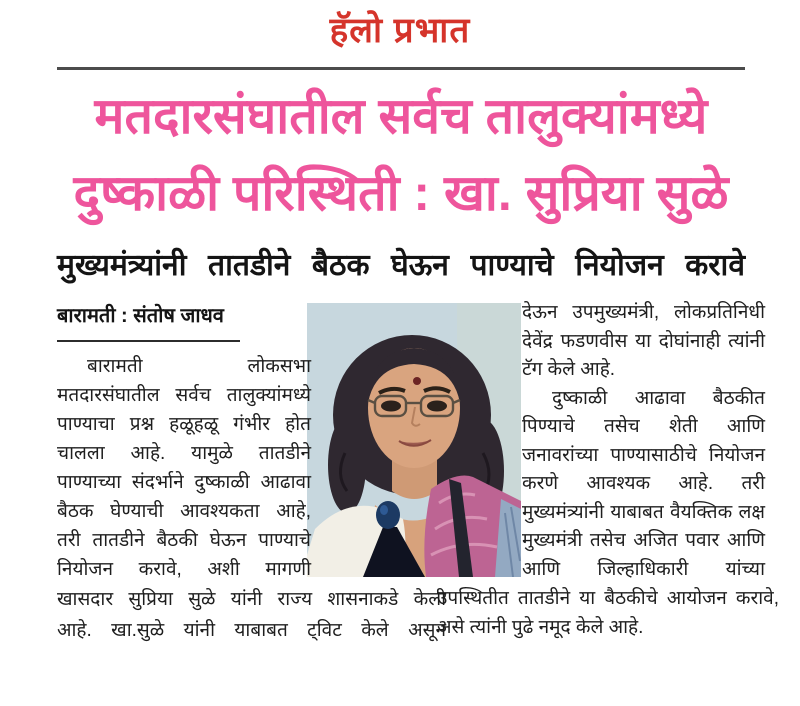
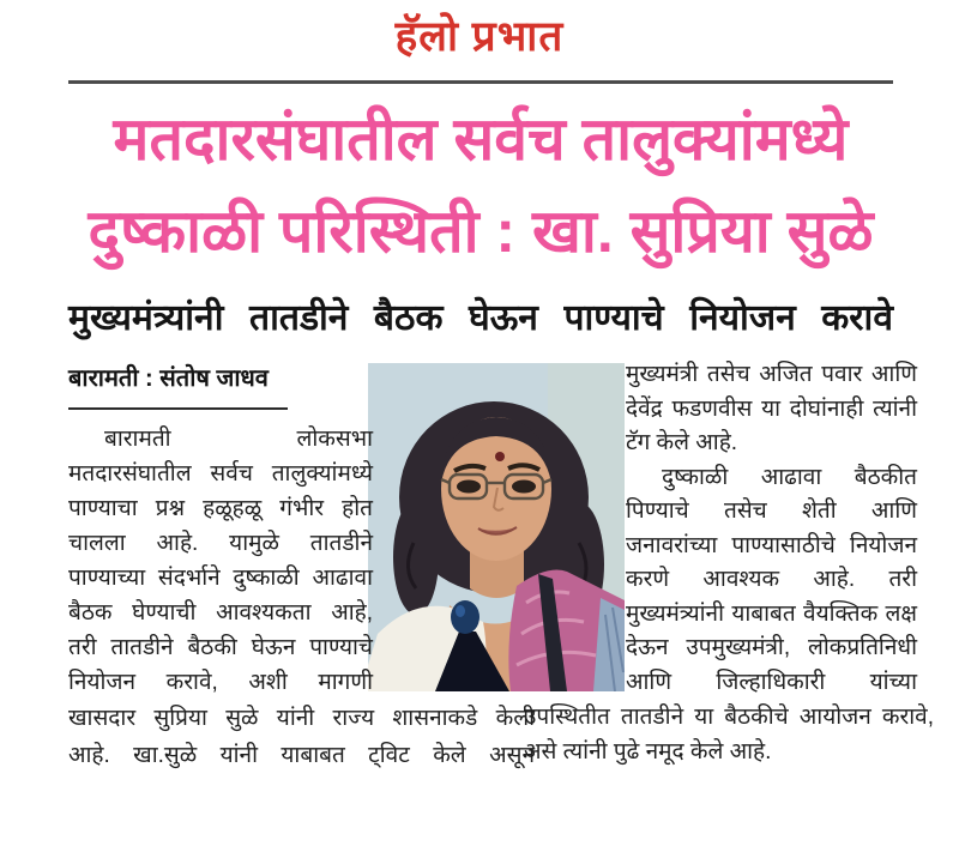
  हॅलो प्रभात
  मतदारसंघातील सर्वच तालुक्यांमध्ये
  दुष्काळी परिस्थिती : खा. सुप्रिया सुळे
  मुख्यमंत्र्यांनी तातडीने बैठक घेऊन पाण्याचे नियोजन करावे
  बारामती : संतोष जाधव
  बारामती लोकसभा
  मतदारसंघातील सर्वच तालुक्यांमध्ये
  पाण्याचा प्रश्न हळूहळू गंभीर होत
  चालला आहे. यामुळे तातडीने
  पाण्याच्या संदर्भाने दुष्काळी आढावा
  बैठक घेण्याची आवश्यकता आहे,
  तरी तातडीने बैठकी घेऊन पाण्याचे
  नियोजन करावे, अशी मागणी
  खासदार सुप्रिया सुळे यांनी राज्य शासनाकडे केली
  आहे. खा.सुळे यांनी याबाबत ट्विट केले असून
- देऊन उपमुख्यमंत्री, लोकप्रतिनिधी
+ मुख्यमंत्री तसेच अजित पवार आणि
  देवेंद्र फडणवीस या दोघांनाही त्यांनी
  टॅग केले आहे.
  दुष्काळी आढावा बैठकीत
  पिण्याचे तसेच शेती आणि
  जनावरांच्या पाण्यासाठीचे नियोजन
  करणे आवश्यक आहे. तरी
  मुख्यमंत्र्यांनी याबाबत वैयक्तिक लक्ष
- मुख्यमंत्री तसेच अजित पवार आणि
+ देऊन उपमुख्यमंत्री, लोकप्रतिनिधी
  आणि जिल्हाधिकारी यांच्या
  उपस्थितीत तातडीने या बैठकीचे आयोजन करावे,
  असे त्यांनी पुढे नमूद केले आहे.
